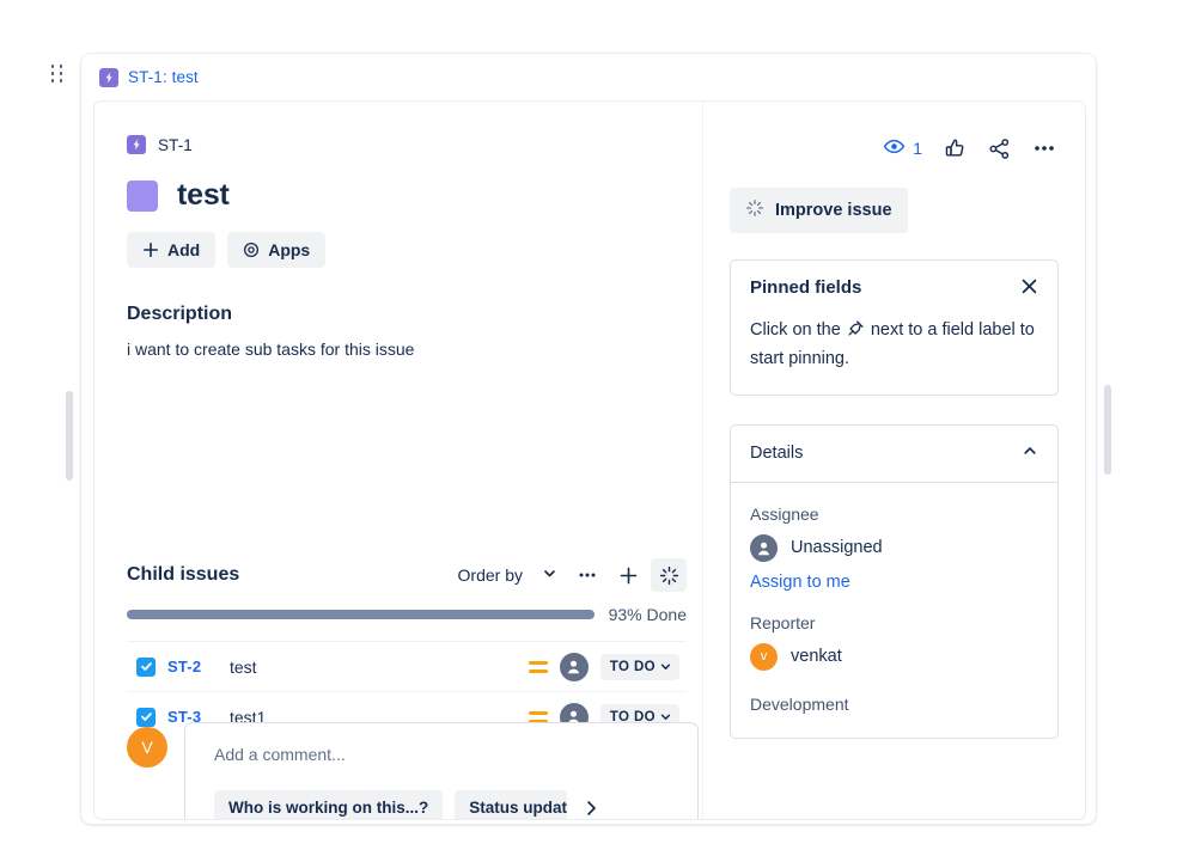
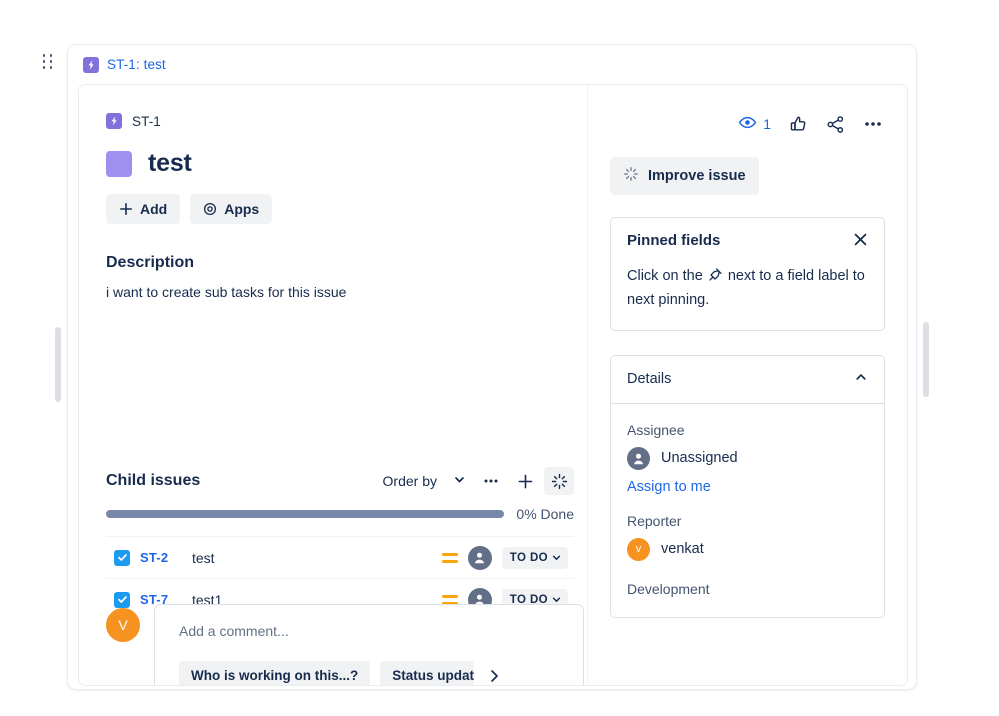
  ST-1: test
  ST-1
  test
  Add
  Apps
  Description
  i want to create sub tasks for this issue
  Child issues
  Order by
- 93% Done
+ 0% Done
  ST-2
  test
  TO DO
- ST-3
+ ST-7
  test1
  TO DO
  V
  Add a comment...
  Who is working on this...?
  Status updat
  1
  Improve issue
  Pinned fields
- Click on the next to a field label to start pinning.
+ Click on the next to a field label to next pinning.
  Details
  Assignee
  Unassigned
  Assign to me
  Reporter
  v
  venkat
  Development
